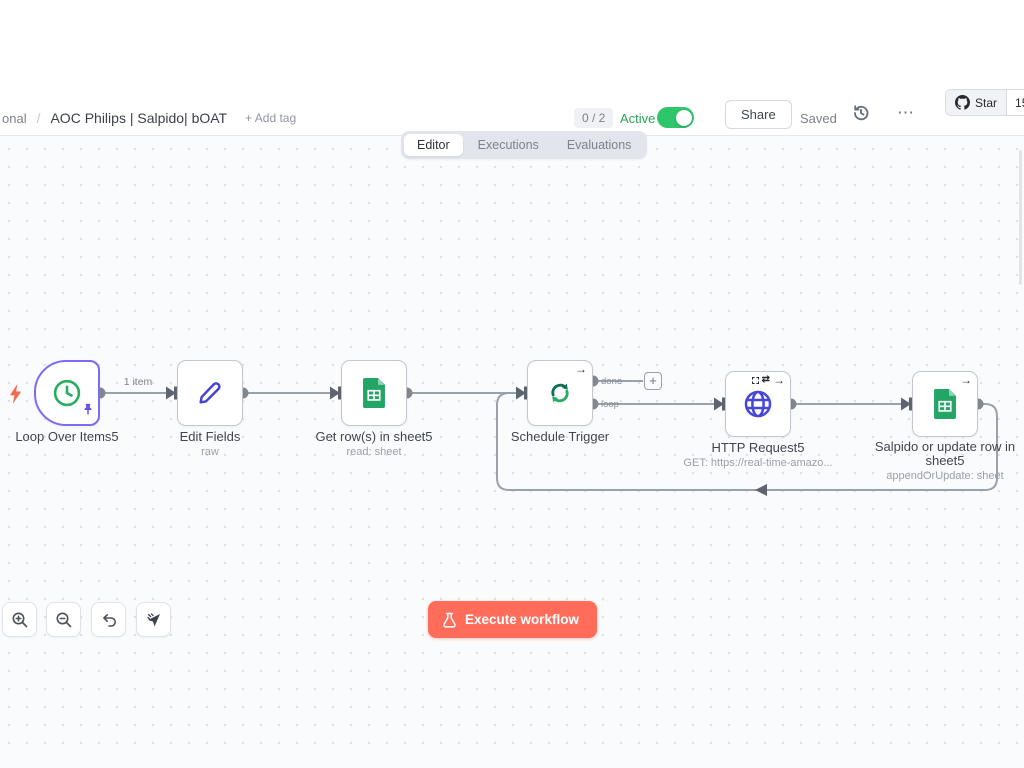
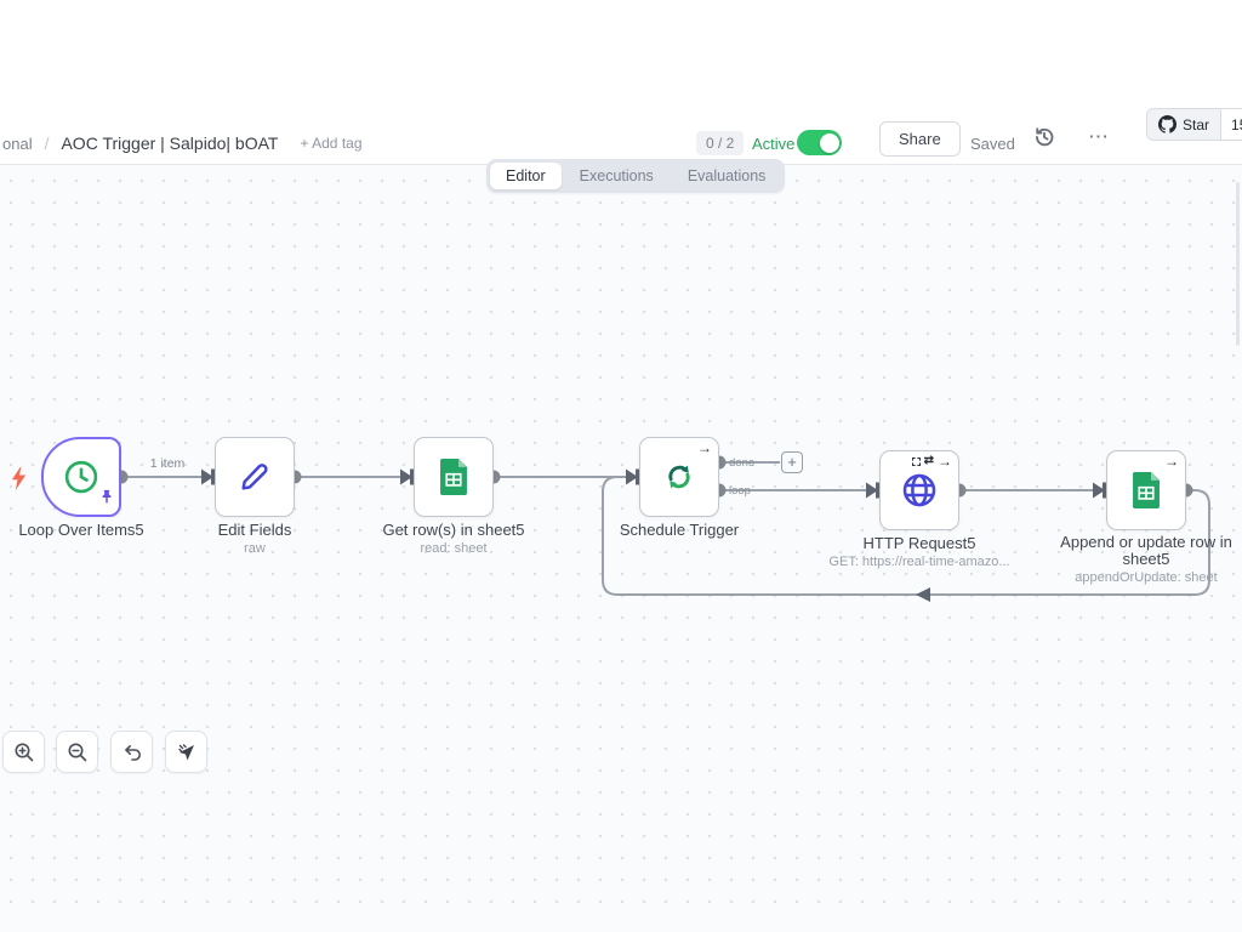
  onal
  /
- AOC Philips | Salpido| bOAT
+ AOC Trigger | Salpido| bOAT
  + Add tag
  0 / 2
  Active
  Share
  Saved
  ⋯
  Star
  Editor
  Executions
  Evaluations
  1 item
  done
  loop
  +
  →
  ⇄
  →
  →
  Loop Over Items5
  Edit Fields
  raw
  Get row(s) in sheet5
  read: sheet
  Schedule Trigger
  HTTP Request5
  GET: https://real-time-amazo...
- Salpido or update row in sheet5
+ Append or update row in sheet5
  appendOrUpdate: sheet
- Execute workflow
